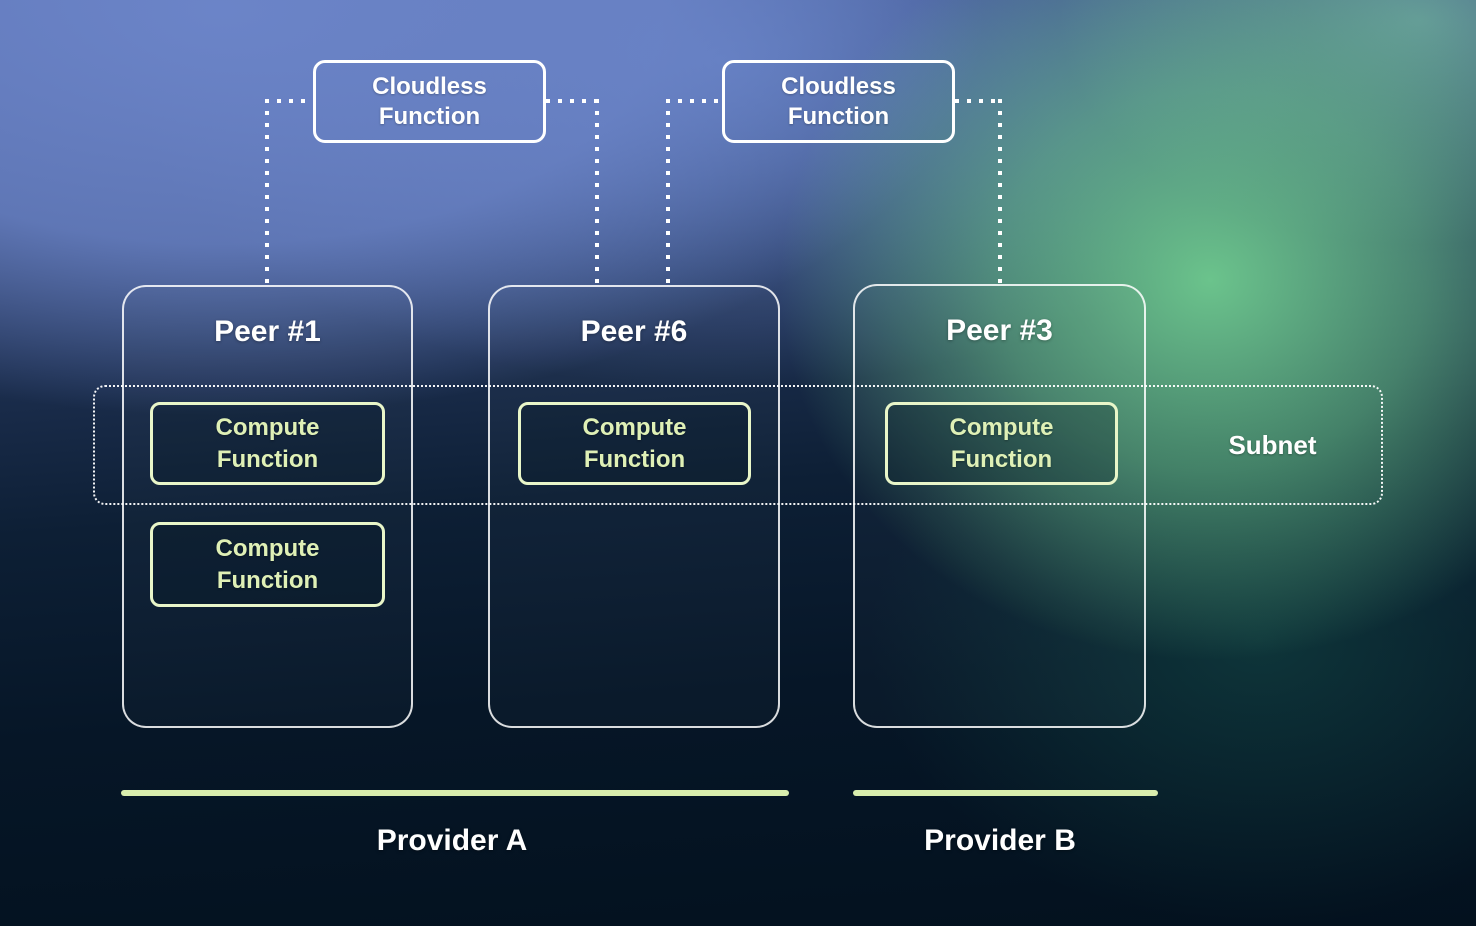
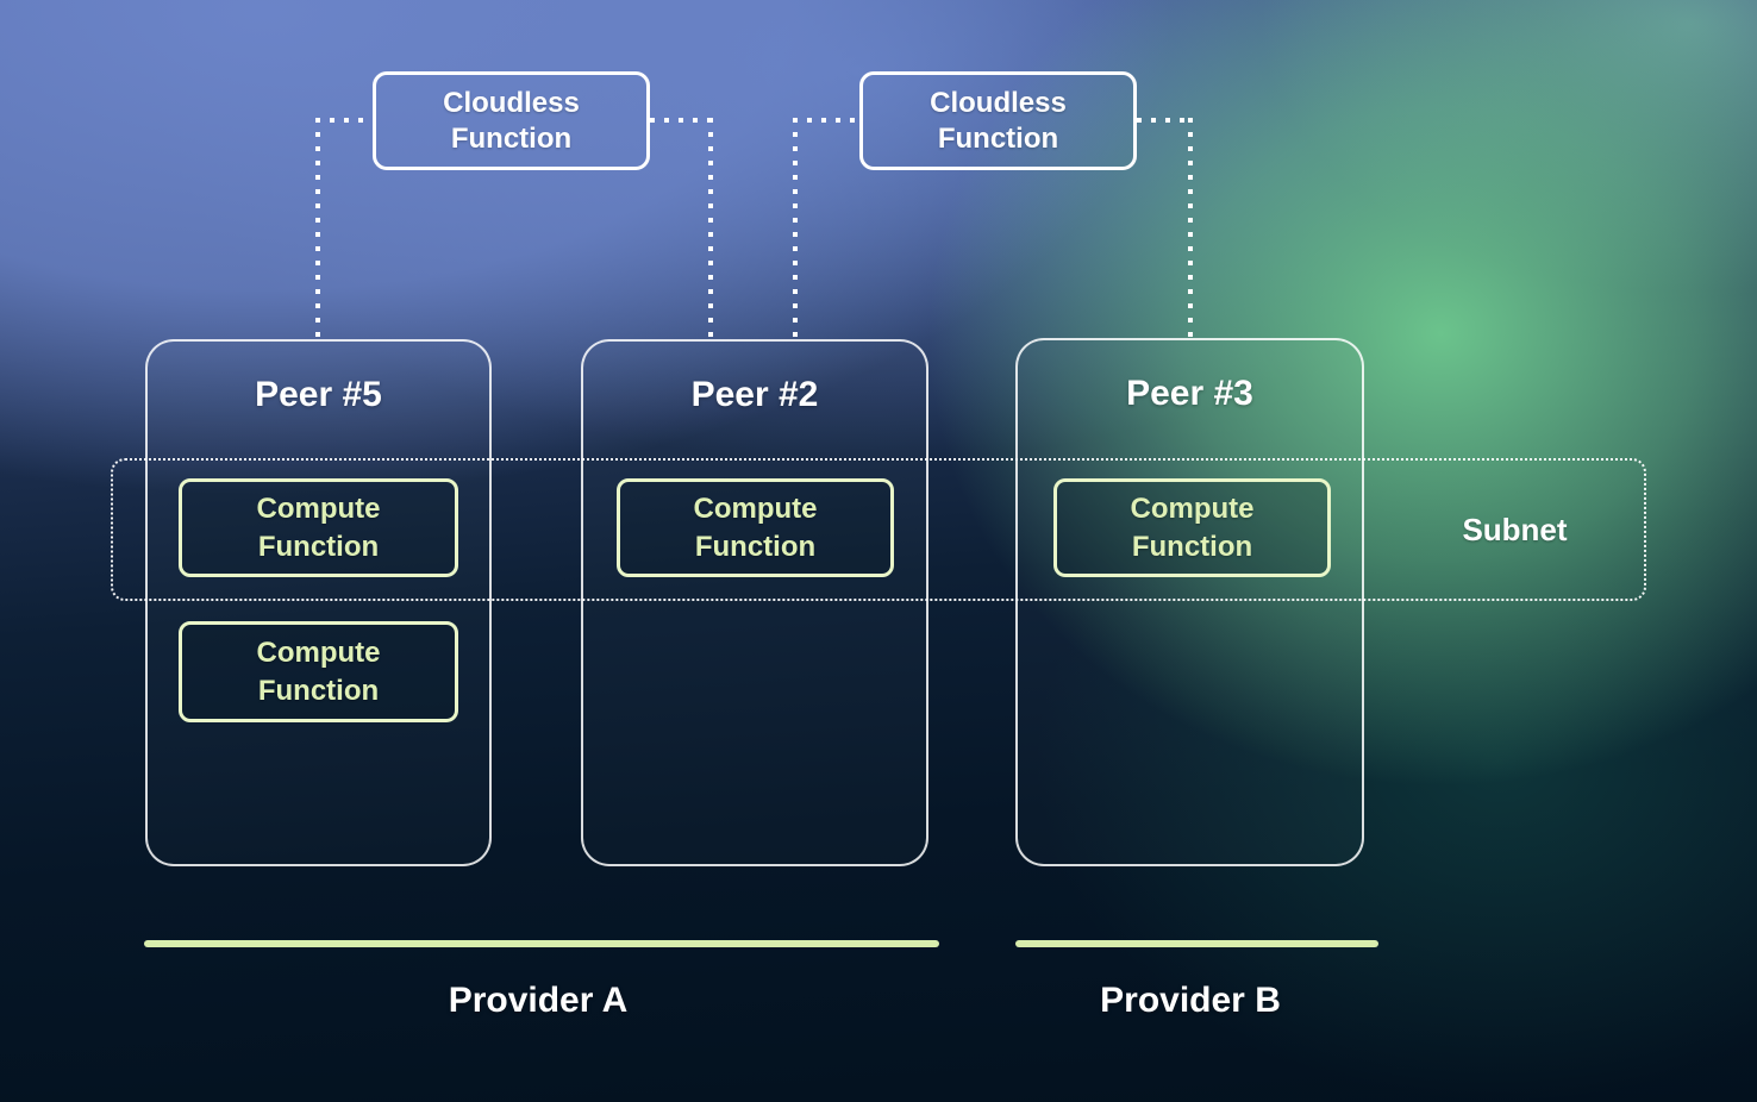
  Cloudless Function
  Cloudless Function
  Subnet
- Peer #1
+ Peer #5
  Compute Function
  Compute Function
- Peer #6
+ Peer #2
  Compute Function
  Peer #3
  Compute Function
  Provider A
  Provider B
